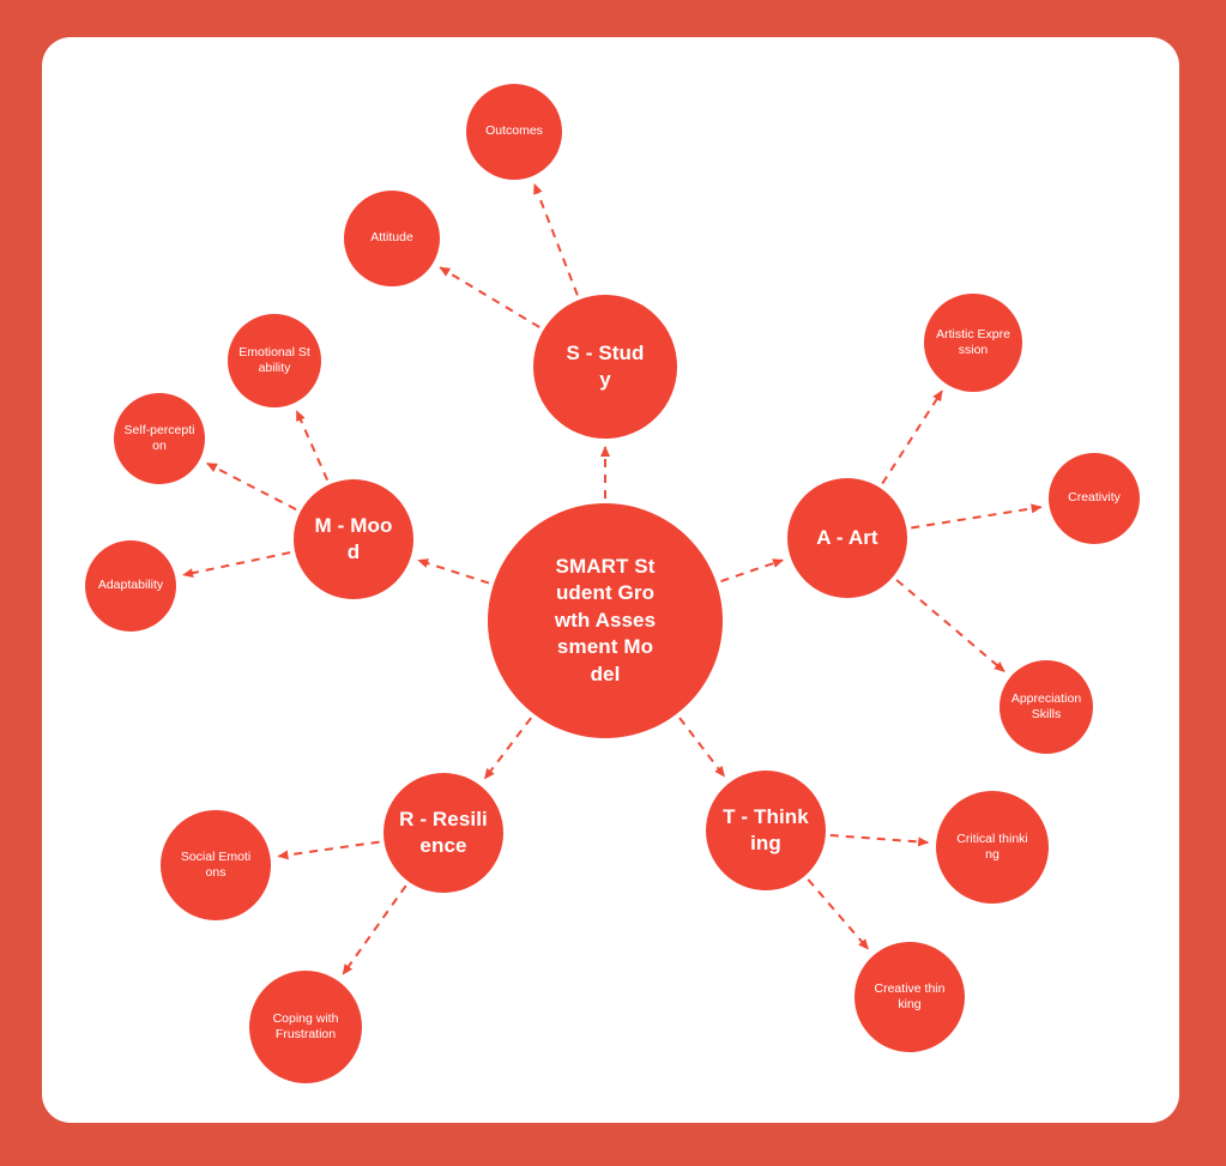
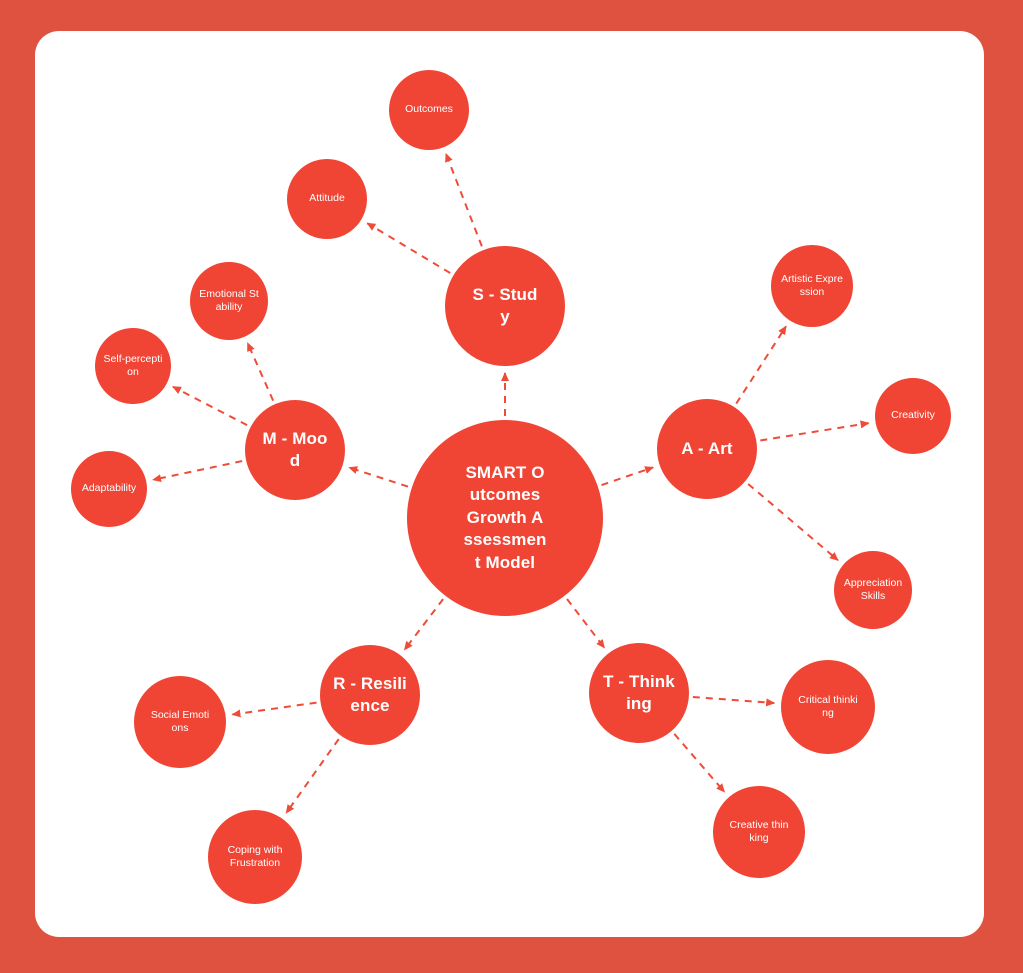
- SMART Student Growth Assessment Model
+ SMART Outcomes Growth Assessment Model
  S - Study
  Outcomes
  Attitude
  M - Mood
  Emotional Stability
  Self-perception
  Adaptability
  A - Art
  Artistic Expression
  Creativity
  Appreciation Skills
  T - Thinking
  Critical thinking
  Creative thinking
  R - Resilience
  Social Emotions
  Coping with Frustration
